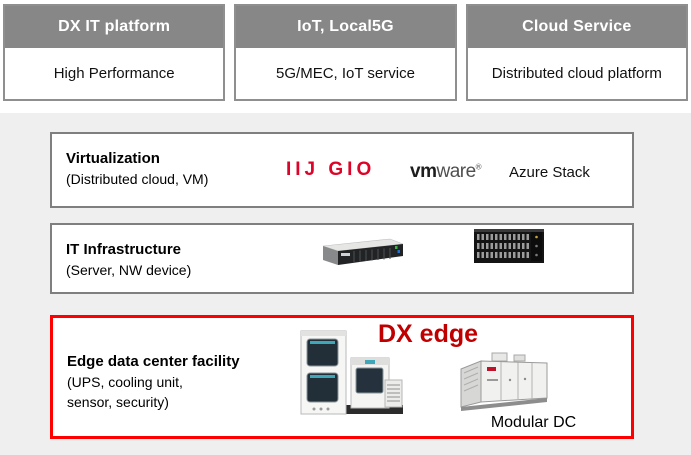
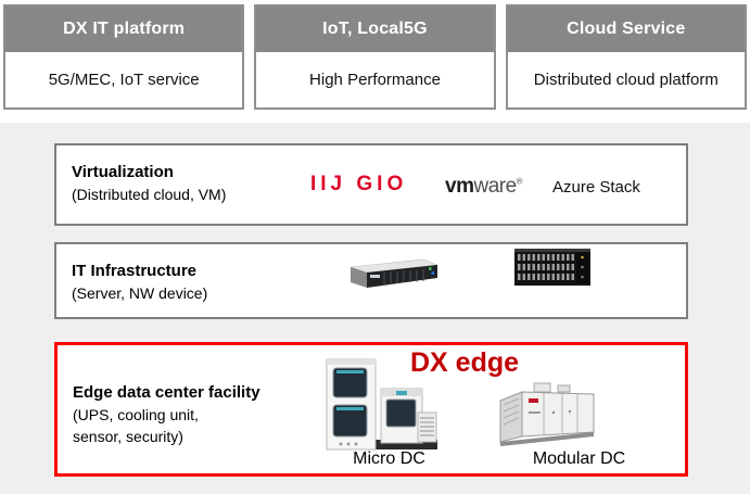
  DX IT platform
- High Performance
+ 5G/MEC, IoT service
  IoT, Local5G
- 5G/MEC, IoT service
+ High Performance
  Cloud Service
  Distributed cloud platform
  Virtualization
  (Distributed cloud, VM)
  IIJ GIO
  vmware®
  Azure Stack
  IT Infrastructure
  (Server, NW device)
  Edge data center facility
  (UPS, cooling unit,
  sensor, security)
  DX edge
+ Micro DC
  Modular DC
